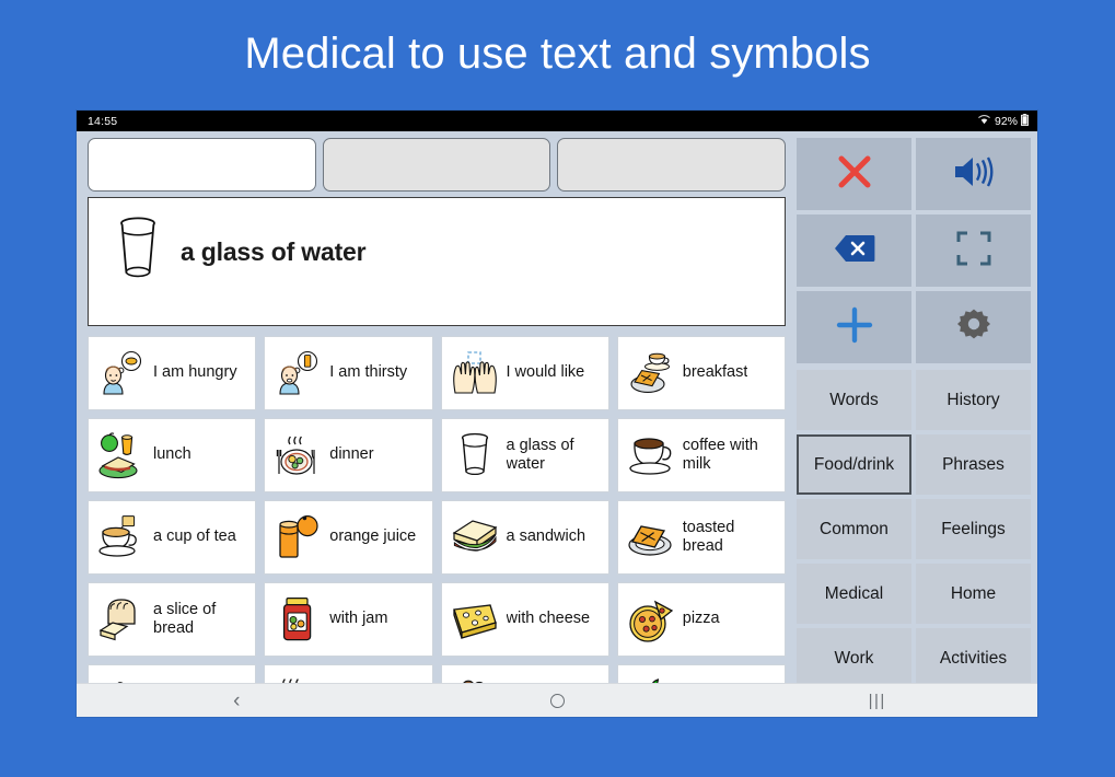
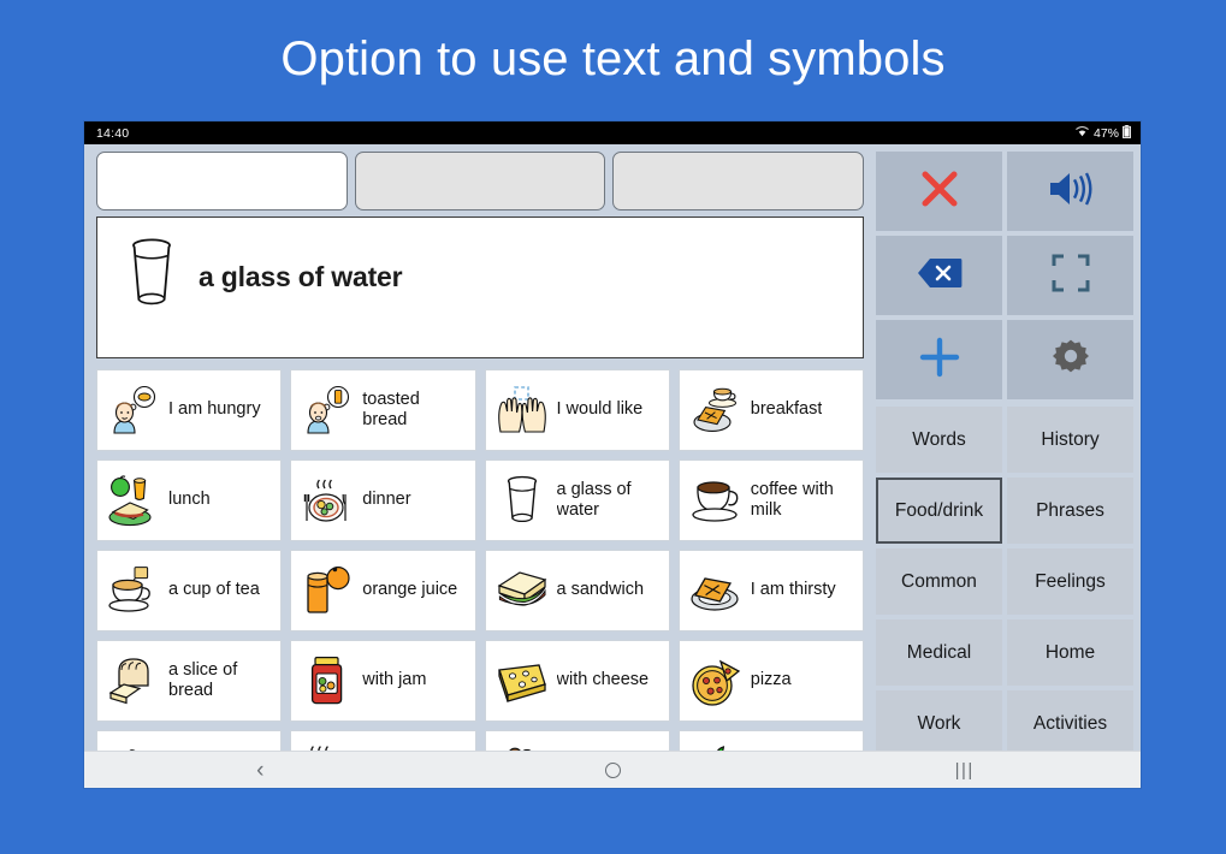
- Medical to use text and symbols
+ Option to use text and symbols
- 14:55
+ 14:40
- 92%
+ 47%
  a glass of water
  I am hungry
- I am thirsty
+ toasted bread
  I would like
  breakfast
  lunch
  dinner
  a glass of water
  coffee with milk
  a cup of tea
  orange juice
  a sandwich
- toasted bread
+ I am thirsty
  a slice of bread
  with jam
  with cheese
  pizza
  Words
  History
  Food/drink
  Phrases
  Common
  Feelings
  Medical
  Home
  Work
  Activities
  ‹
  |||
